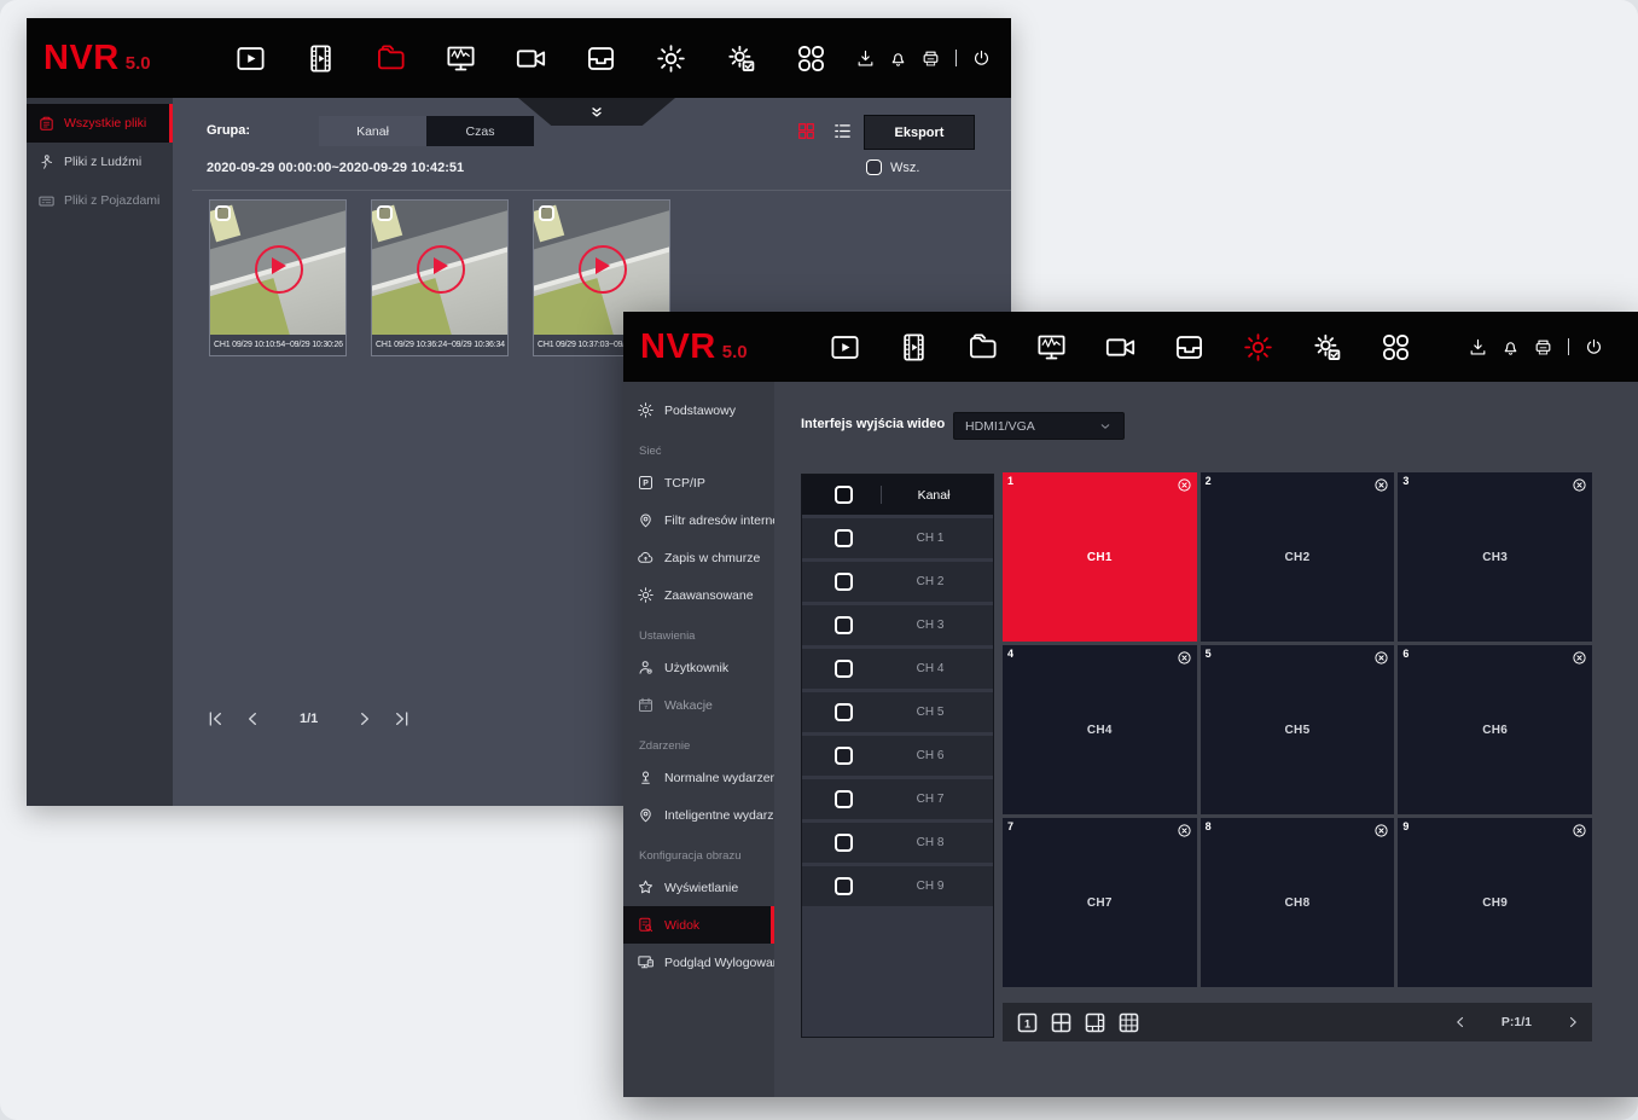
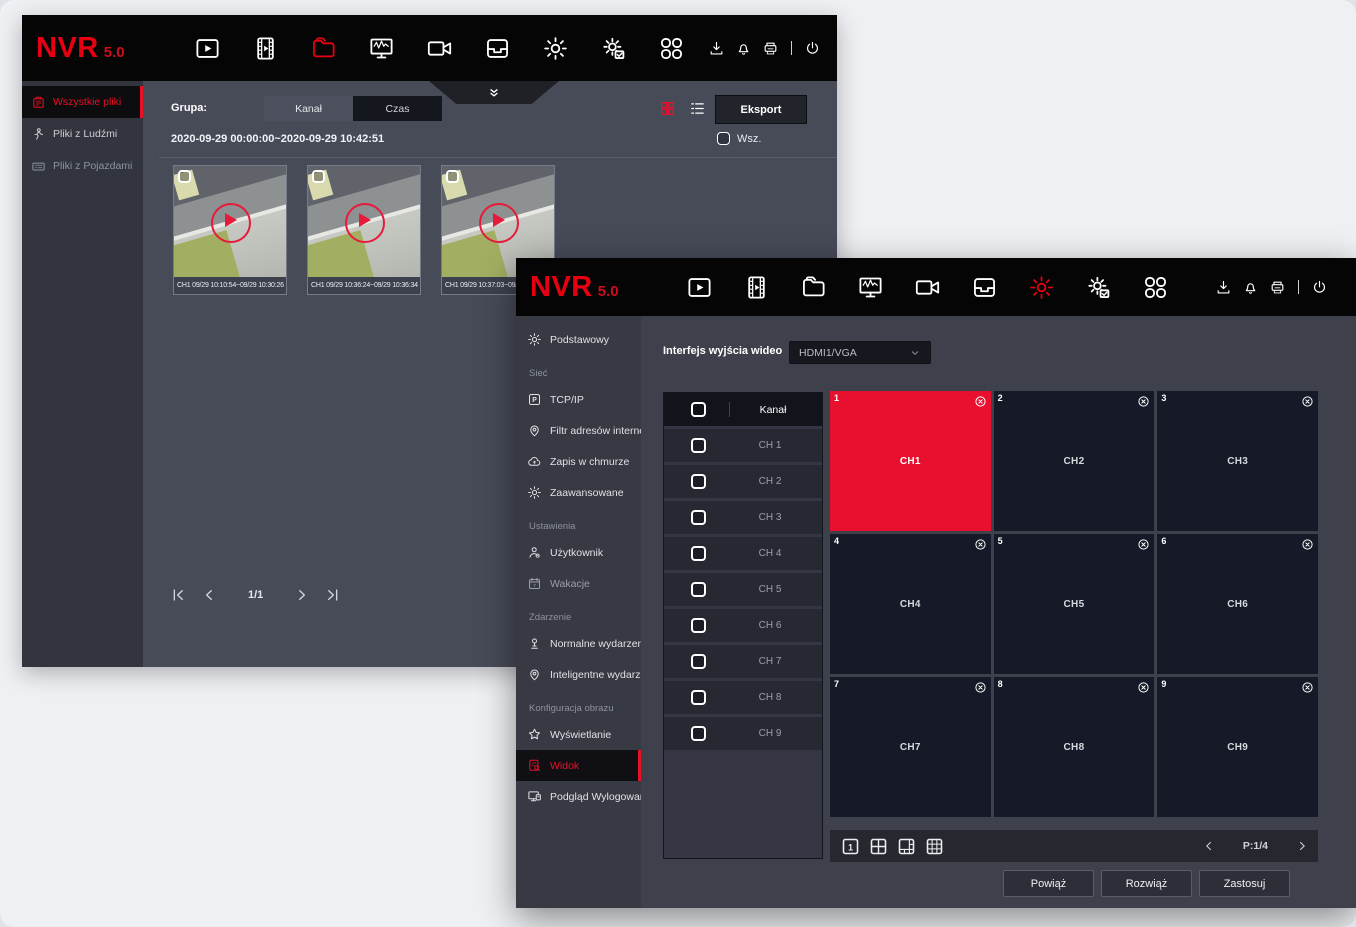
  NVR
  5.0
  Wszystkie pliki
  Pliki z Ludźmi
  Pliki z Pojazdami
  Grupa:
  Kanał
  Czas
  Eksport
  2020-09-29 00:00:00~2020-09-29 10:42:51
  Wsz.
  1/1
  NVR
  5.0
  Podstawowy
  Sieć
  TCP/IP
  Filtr adresów intern
  Zapis w chmurze
  Zaawansowane
  Ustawienia
  Użytkownik
  Wakacje
  Zdarzenie
  Normalne wydarze
  Inteligentne wydarz
  Konfiguracja obrazu
  Wyświetlanie
  Widok
  Podgląd Wylogowa
  Interfejs wyjścia wideo
  HDMI1/VGA
  Kanał
  CH 1
  CH 2
  CH 3
  CH 4
  CH 5
  CH 6
  CH 7
  CH 8
  CH 9
  1
  CH1
  2
  CH2
  3
  CH3
  4
  CH4
  5
  CH5
  6
  CH6
  7
  CH7
  8
  CH8
  9
  CH9
  1
- P:1/1
+ P:1/4
+ Powiąż
+ Rozwiąż
+ Zastosuj
